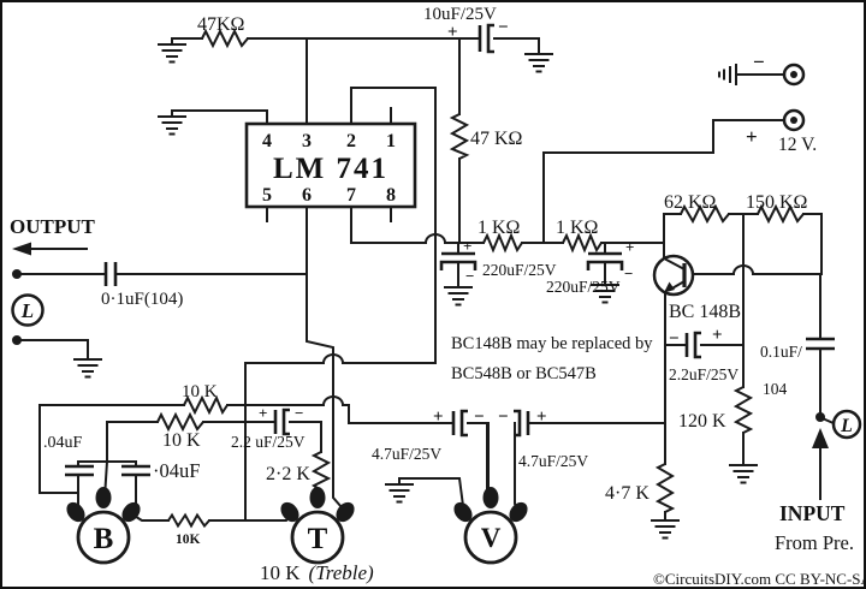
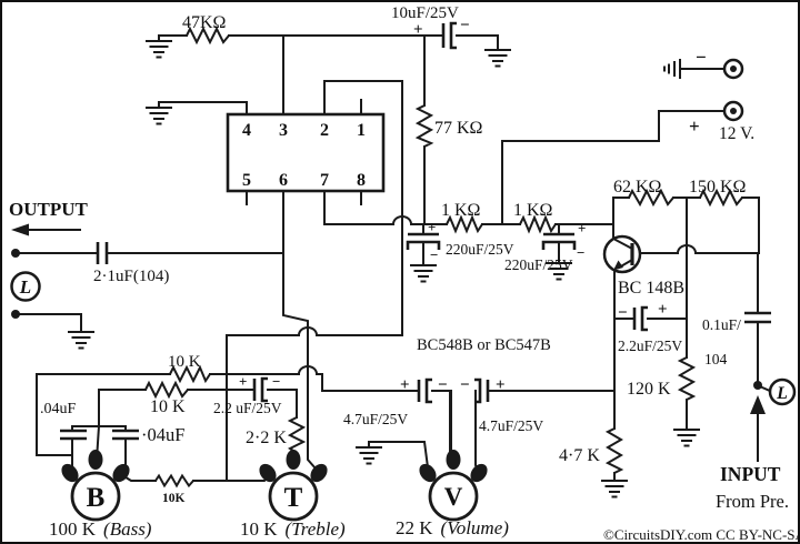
- LM 741
  4
  3
  2
  1
  5
  6
  7
  8
  B
  T
  V
  L
  L
  47KΩ
  10uF/25V
  +
  −
- 47 KΩ
+ 77 KΩ
  −
  +
  12 V.
  1 KΩ
  1 KΩ
  +
  −
  220uF/25V
  +
  −
  220uF/25V
  62 KΩ
  150 KΩ
  BC 148B
  −
  +
  2.2uF/25V
  120 K
  4·7 K
  0.1uF/
  104
  INPUT
  From Pre.
- BC148B may be replaced by
  BC548B or BC547B
  OUTPUT
- 0·1uF(104)
+ 2·1uF(104)
  10 K
  10 K
  10K
  .04uF
  ·04uF
  +
  −
  2.2 uF/25V
  2·2 K
  +
  −
  4.7uF/25V
  −
  +
  4.7uF/25V
  ©CircuitsDIY.com CC BY-NC-S
+ 100 K (Bass)
  10 K (Treble)
+ 22 K (Volume)
